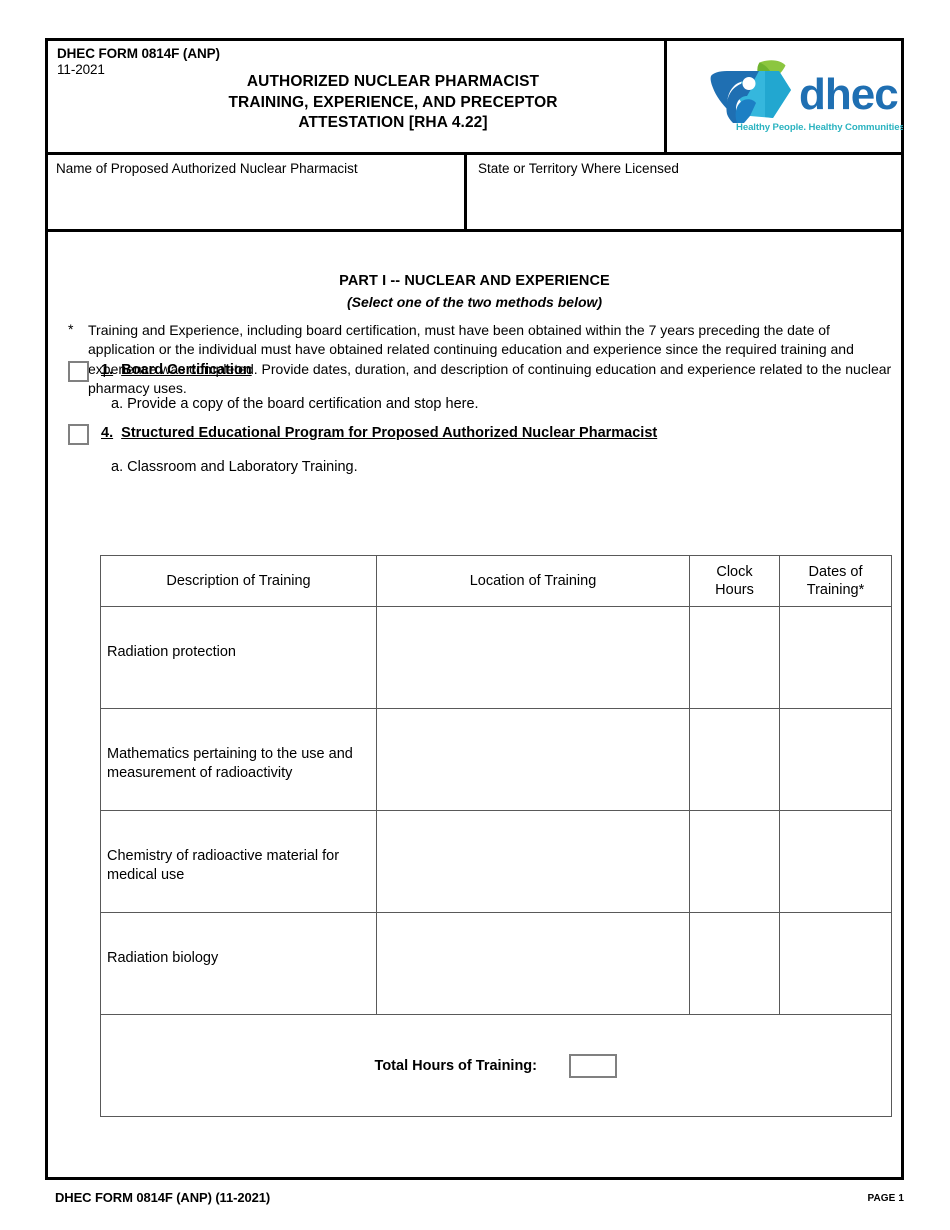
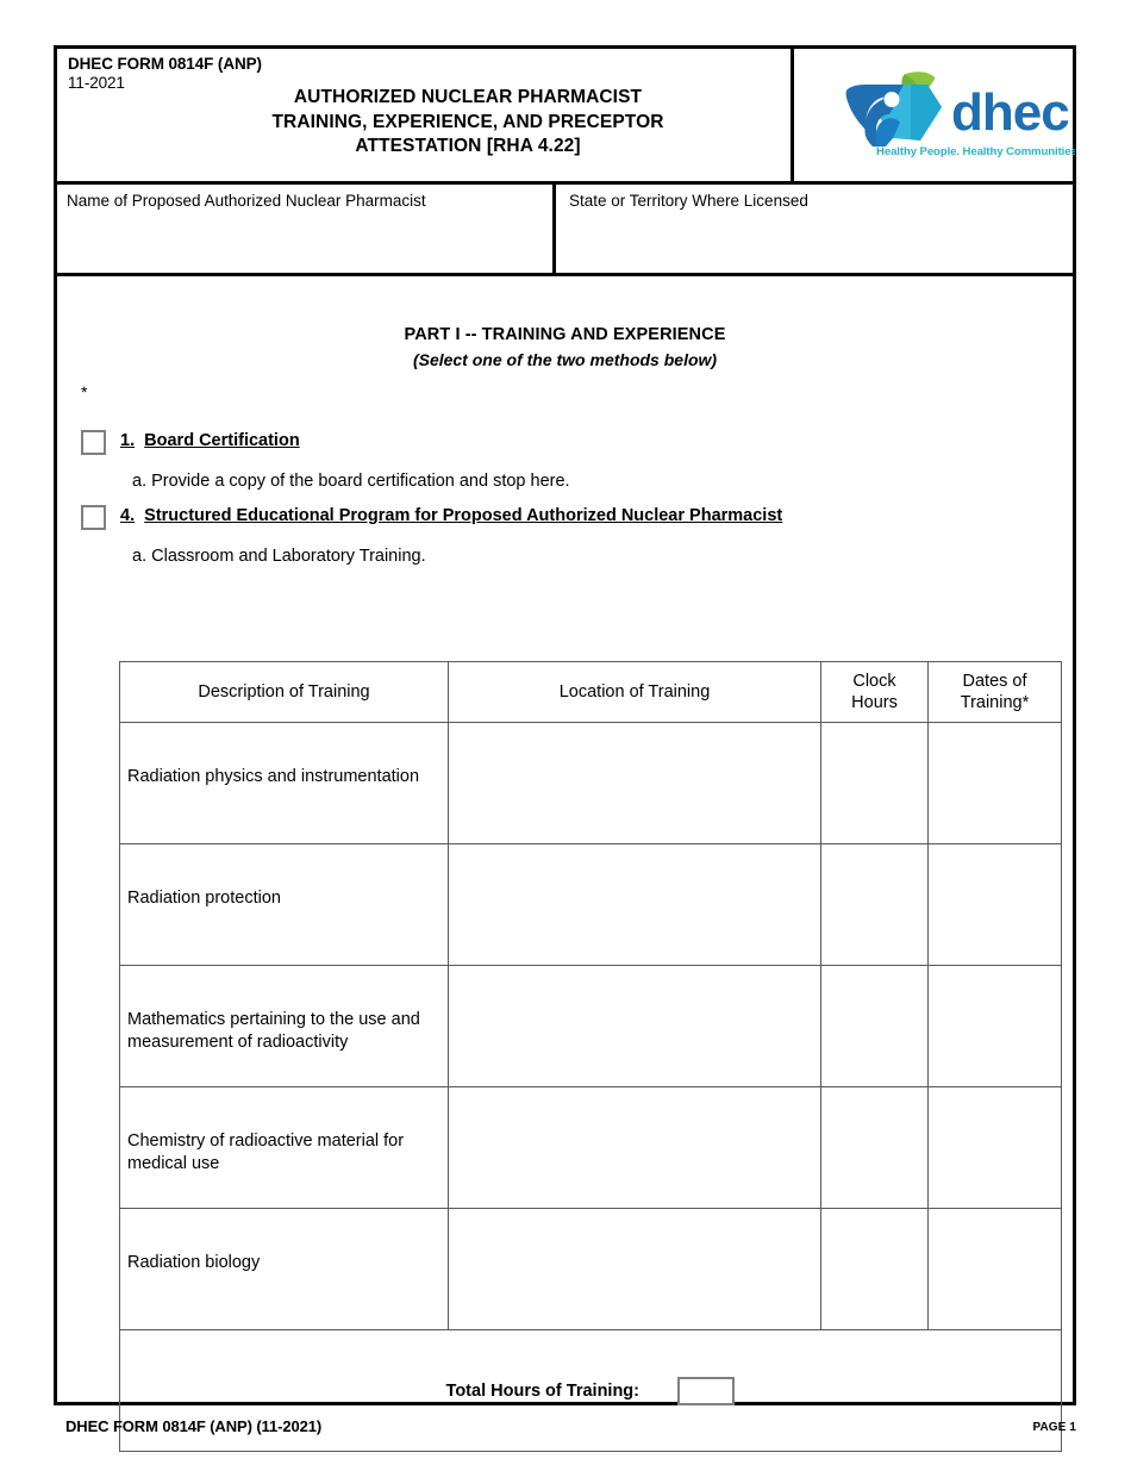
  DHEC FORM 0814F (ANP)
  11-2021
  AUTHORIZED NUCLEAR PHARMACIST
  TRAINING, EXPERIENCE, AND PRECEPTOR
  ATTESTATION [RHA 4.22]
  dhec
  Healthy People. Healthy Communities
  Name of Proposed Authorized Nuclear Pharmacist
  State or Territory Where Licensed
- PART I -- NUCLEAR AND EXPERIENCE
+ PART I -- TRAINING AND EXPERIENCE
  (Select one of the two methods below)
  *
- Training and Experience, including board certification, must have been obtained within the 7 years preceding the date of application or the individual must have obtained related continuing education and experience since the required training and experience was completed. Provide dates, duration, and description of continuing education and experience related to the nuclear pharmacy uses.
  1. Board Certification
  a. Provide a copy of the board certification and stop here.
  4. Structured Educational Program for Proposed Authorized Nuclear Pharmacist
  a. Classroom and Laboratory Training.
  Description of Training	Location of Training	Clock Hours	Dates of Training*
+ Radiation physics and instrumentation
  Radiation protection
  Mathematics pertaining to the use and measurement of radioactivity
  Chemistry of radioactive material for medical use
  Radiation biology
  Total Hours of Training:
  DHEC FORM 0814F (ANP) (11-2021)
  PAGE 1
